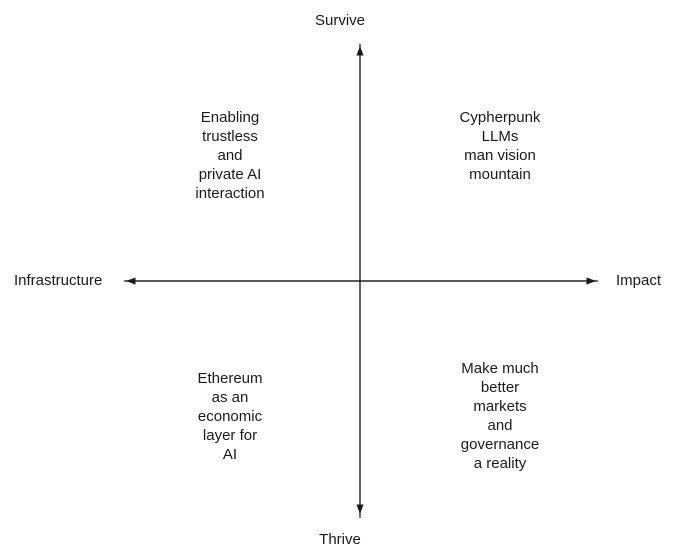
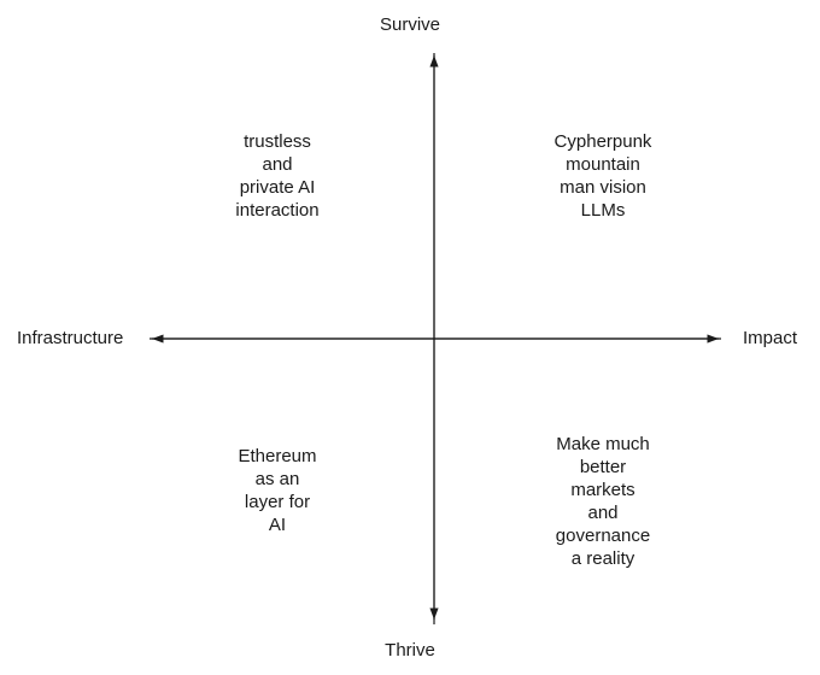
  Survive
  Thrive
  Infrastructure
  Impact
- Enabling
  trustless
  and
  private AI
  interaction
  Cypherpunk
- LLMs
+ mountain
  man vision
- mountain
+ LLMs
  Ethereum
  as an
- economic
  layer for
  AI
  Make much
  better
  markets
  and
  governance
  a reality
